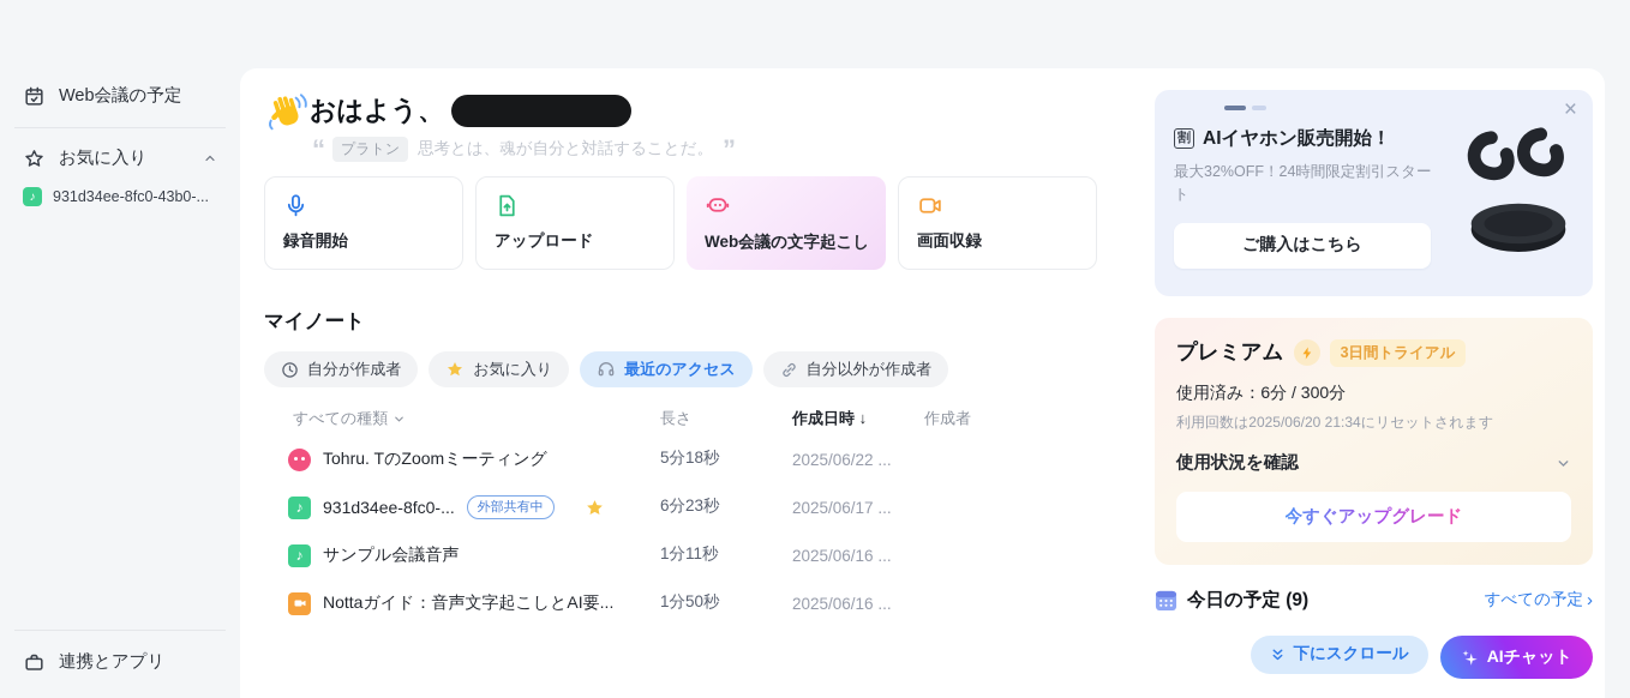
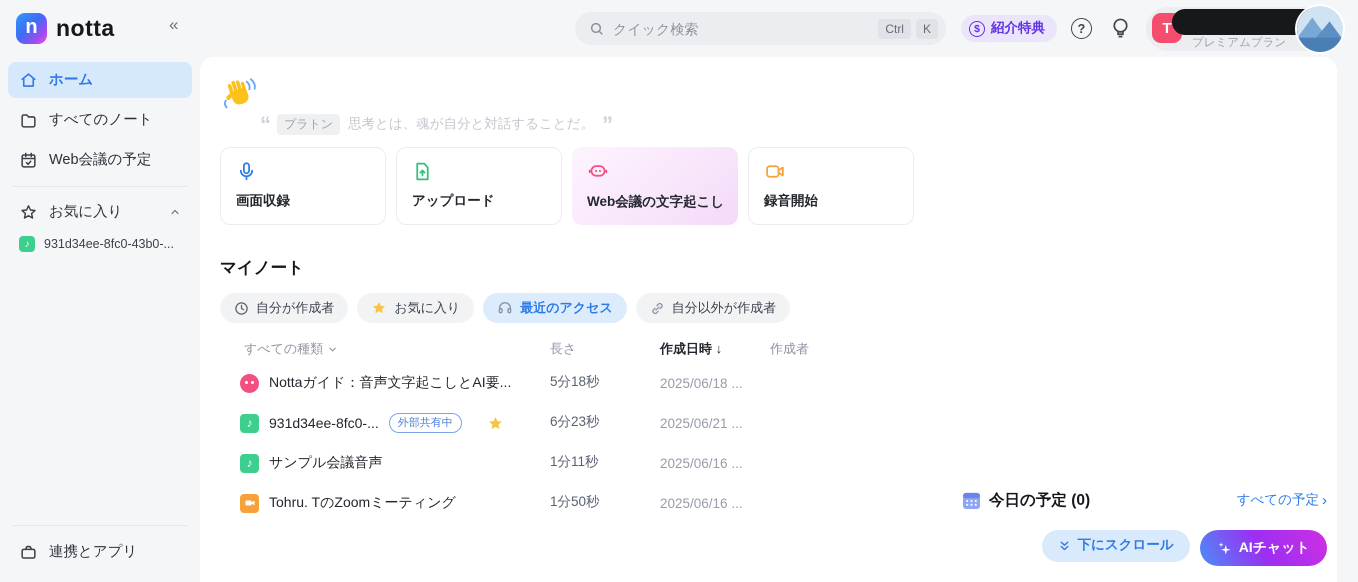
+ n
+ notta
+ «
+ クイック検索
+ Ctrl
+ K
+ $
+ 紹介特典
+ ?
+ T
+ プレミアムプラン
+ ホーム
+ すべてのノート
  Web会議の予定
  お気に入り
  ♪
  931d34ee-8fc0-43b0-...
  連携とアプリ
- おはよう、
  “
  プラトン
  思考とは、魂が自分と対話することだ。
  ”
- 録音開始
+ 画面収録
  アップロード
  Web会議の文字起こし
- 画面収録
+ 録音開始
  マイノート
  自分が作成者
  お気に入り
  最近のアクセス
  自分以外が作成者
  すべての種類
  長さ
  作成日時 ↓
  作成者
- Tohru. TのZoomミーティング
+ Nottaガイド：音声文字起こしとAI要...
  5分18秒
- 2025/06/22 ...
+ 2025/06/18 ...
  ♪
  931d34ee-8fc0-...
  外部共有中
  6分23秒
- 2025/06/17 ...
+ 2025/06/21 ...
  ♪
  サンプル会議音声
  1分11秒
  2025/06/16 ...
- Nottaガイド：音声文字起こしとAI要...
+ Tohru. TのZoomミーティング
  1分50秒
  2025/06/16 ...
- ×
- 割
- AIイヤホン販売開始！
- 最大32%OFF！24時間限定割引スタート
- ご購入はこちら
- プレミアム
- 3日間トライアル
- 使用済み：6分 / 300分
- 利用回数は2025/06/20 21:34にリセットされます
- 使用状況を確認
- 今すぐアップグレード
- 今日の予定 (9)
+ 今日の予定 (0)
  すべての予定
  ›
  下にスクロール
  AIチャット
